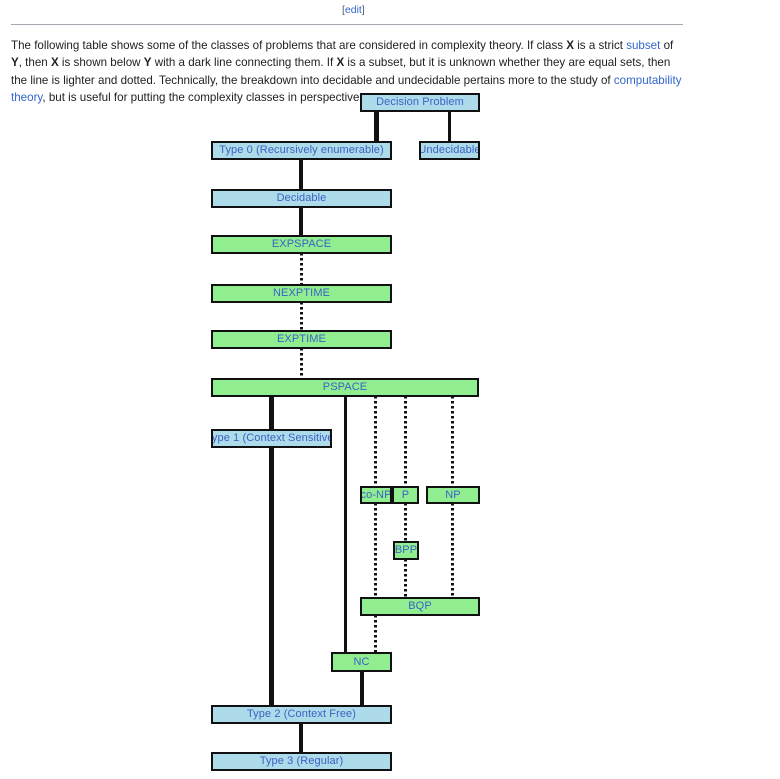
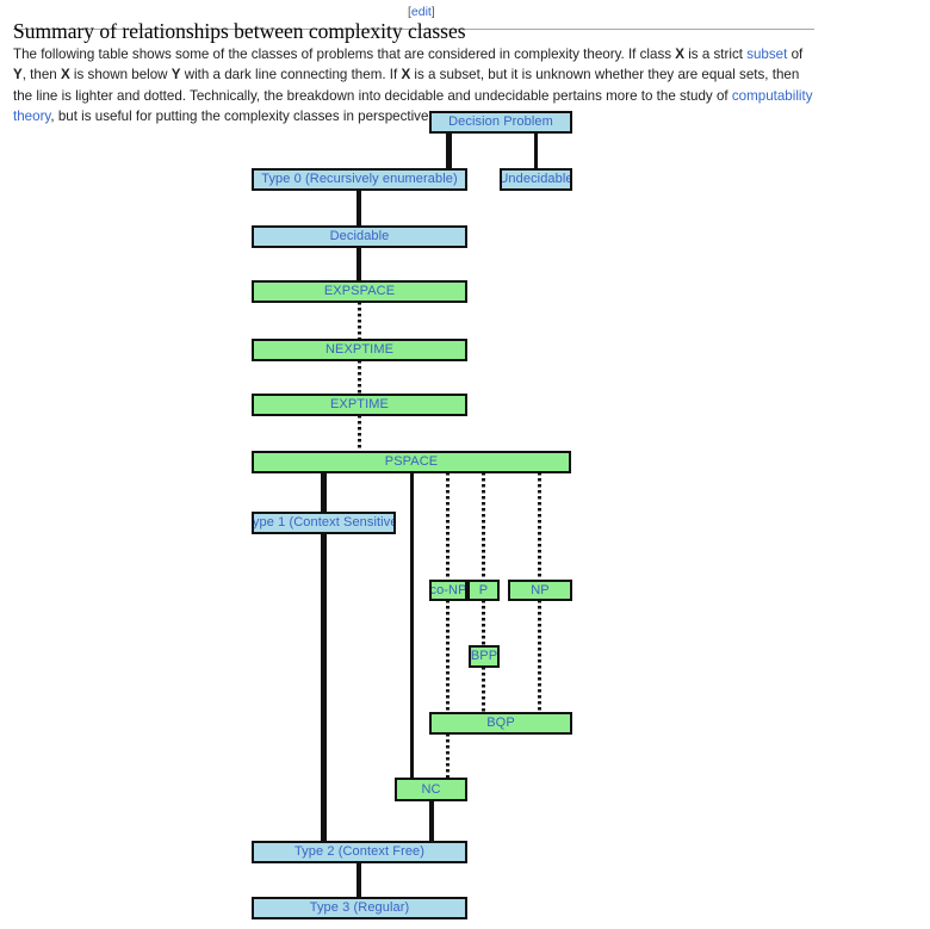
+ Summary of relationships between complexity classes
  [edit]
  The following table shows some of the classes of problems that are considered in complexity theory. If class X is a strict subset of Y, then X is shown below Y with a dark line connecting them. If X is a subset, but it is unknown whether they are equal sets, then the line is lighter and dotted. Technically, the breakdown into decidable and undecidable pertains more to the study of computability theory, but is useful for putting the complexity classes in perspective
  Decision Problem
  Type 0 (Recursively enumerable)
  Undecidable
  Decidable
  EXPSPACE
  NEXPTIME
  EXPTIME
  PSPACE
  ype 1 (Context Sensitiv
  co-NP
  P
  NP
  BPP
  BQP
  NC
  Type 2 (Context Free)
  Type 3 (Regular)
